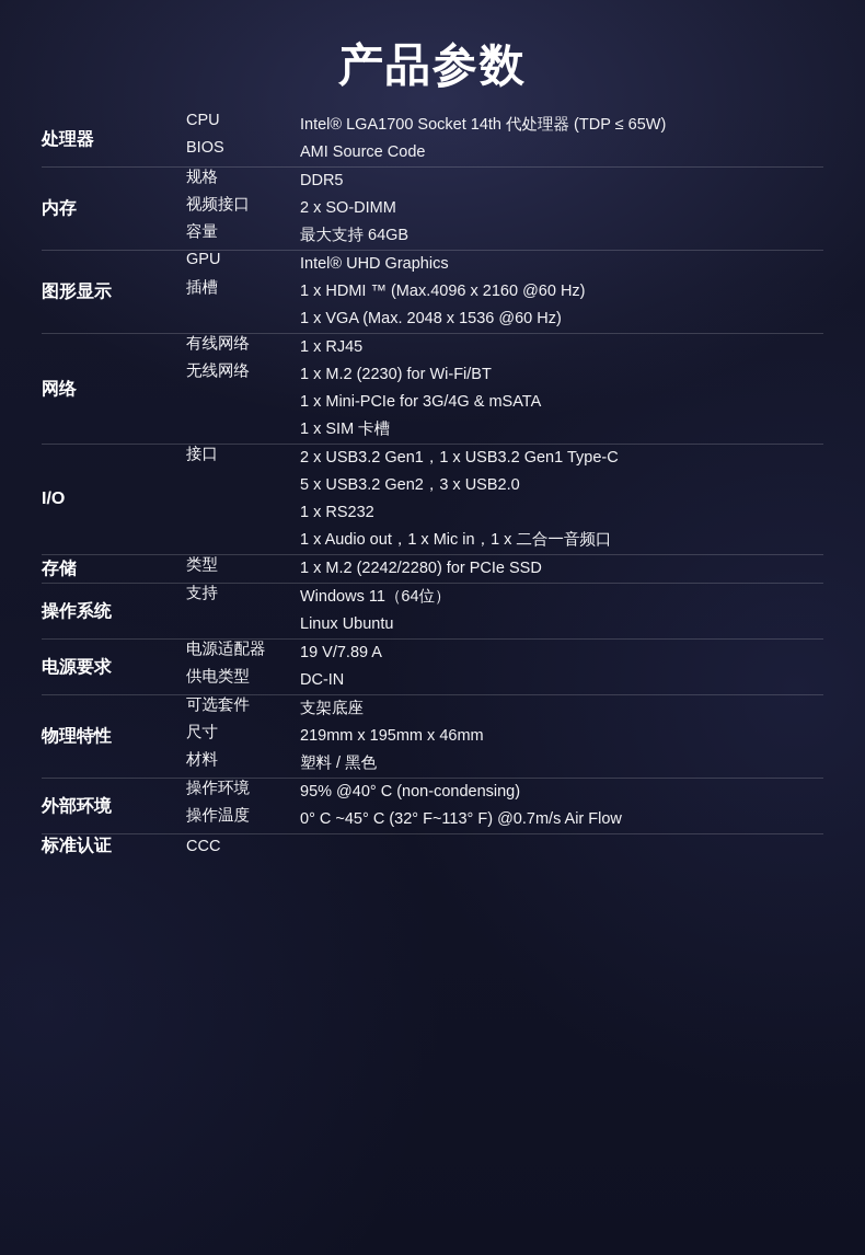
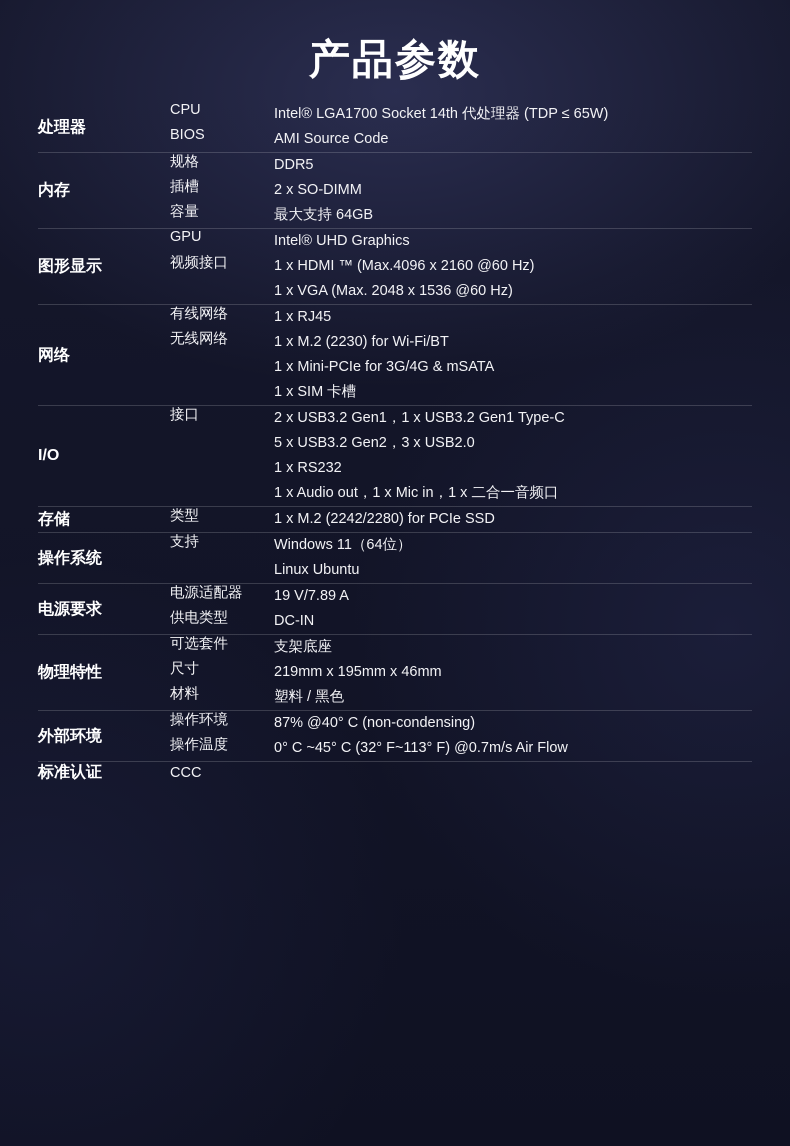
  产品参数
  处理器
  CPU	Intel® LGA1700 Socket 14th 代处理器 (TDP ≤ 65W)
  BIOS	AMI Source Code
  内存
  规格	DDR5
- 视频接口	2 x SO-DIMM
+ 插槽	2 x SO-DIMM
  容量	最大支持 64GB
  图形显示
  GPU	Intel® UHD Graphics
- 插槽	1 x HDMI ™ (Max.4096 x 2160 @60 Hz)1 x VGA (Max. 2048 x 1536 @60 Hz)
+ 视频接口	1 x HDMI ™ (Max.4096 x 2160 @60 Hz)1 x VGA (Max. 2048 x 1536 @60 Hz)
  网络
  有线网络	1 x RJ45
  无线网络	1 x M.2 (2230) for Wi-Fi/BT1 x Mini-PCIe for 3G/4G & mSATA1 x SIM 卡槽
  I/O
  接口	2 x USB3.2 Gen1，1 x USB3.2 Gen1 Type-C5 x USB3.2 Gen2，3 x USB2.01 x RS2321 x Audio out，1 x Mic in，1 x 二合一音频口
  存储
  类型	1 x M.2 (2242/2280) for PCIe SSD
  操作系统
  支持	Windows 11（64位） Linux Ubuntu
  电源要求
  电源适配器	19 V/7.89 A
  供电类型	DC-IN
  物理特性
  可选套件	支架底座
  尺寸	219mm x 195mm x 46mm
  材料	塑料 / 黑色
  外部环境
- 操作环境	95% @40° C (non-condensing)
+ 操作环境	87% @40° C (non-condensing)
  操作温度	0° C ~45° C (32° F~113° F) @0.7m/s Air Flow
  标准认证
  CCC
